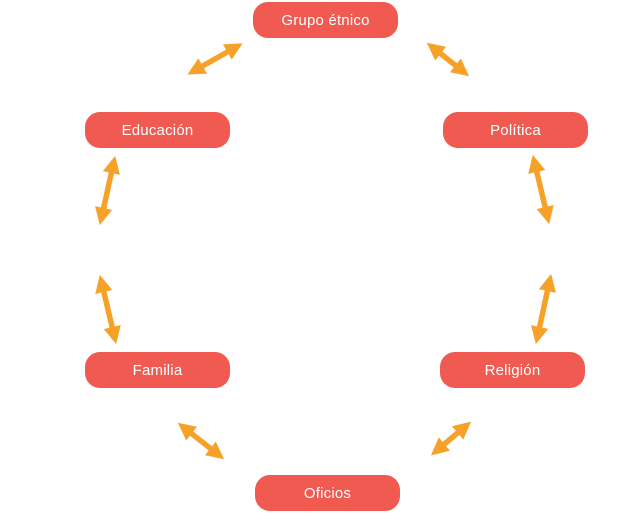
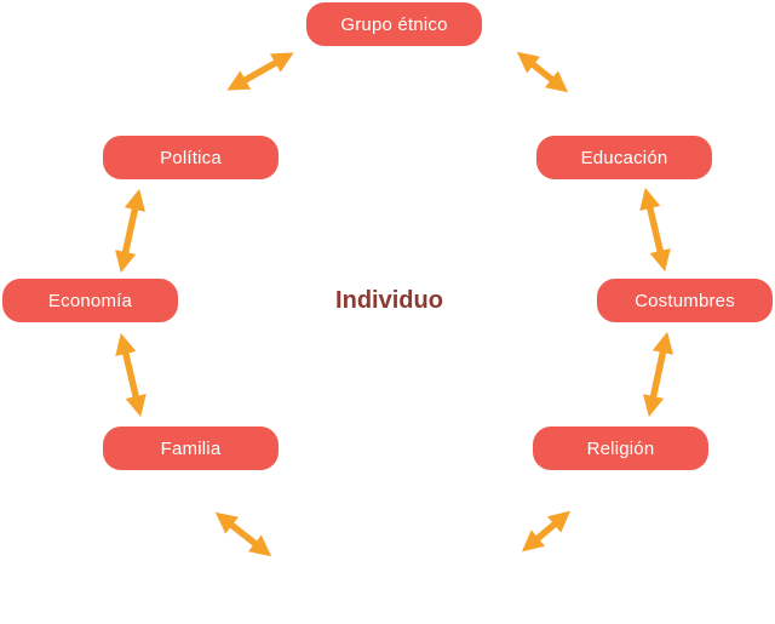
  Grupo étnico
- Política
+ Educación
+ Costumbres
  Religión
- Oficios
  Familia
+ Economía
- Educación
+ Política
+ Individuo
